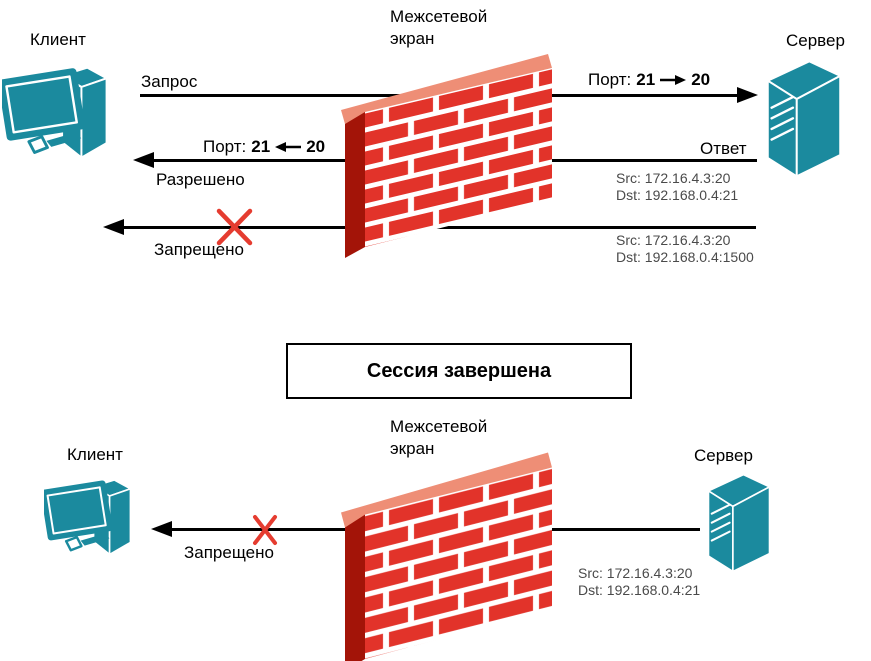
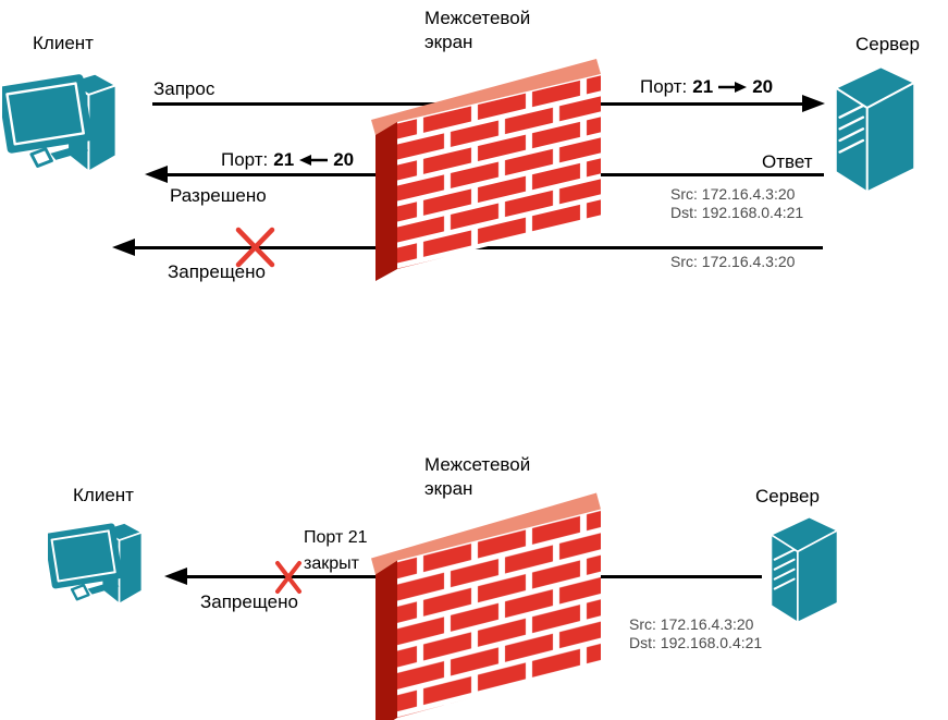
  Клиент
  Межсетевой
  экран
  Сервер
  Запрос
  Порт:
  21
  20
  Разрешено
  Запрещено
  Порт:
  21
  20
  Ответ
  Src: 172.16.4.3:20
  Dst: 192.168.0.4:21
  Src: 172.16.4.3:20
- Dst: 192.168.0.4:1500
- Сессия завершена
  Межсетевой
  экран
  Клиент
  Сервер
+ Порт 21
+ закрыт
  Запрещено
  Src: 172.16.4.3:20
  Dst: 192.168.0.4:21
